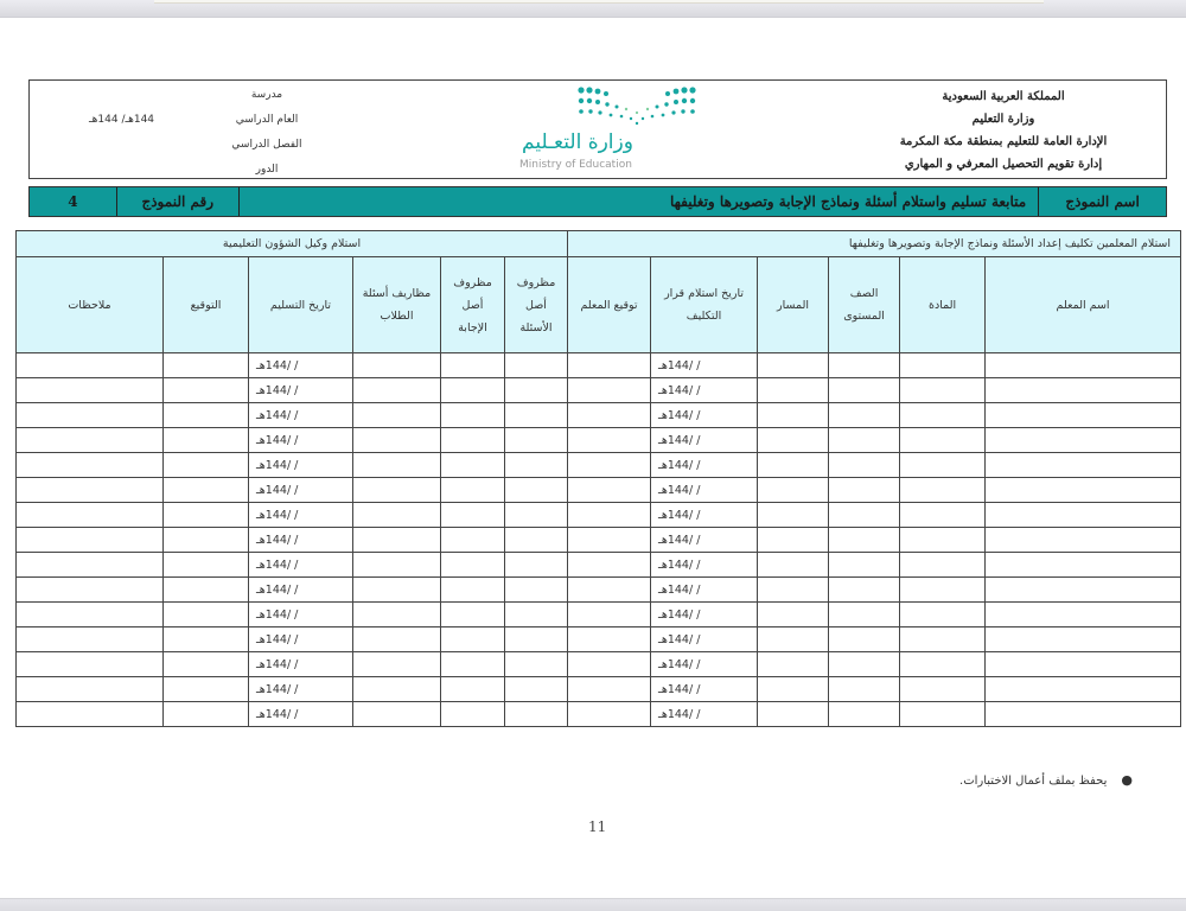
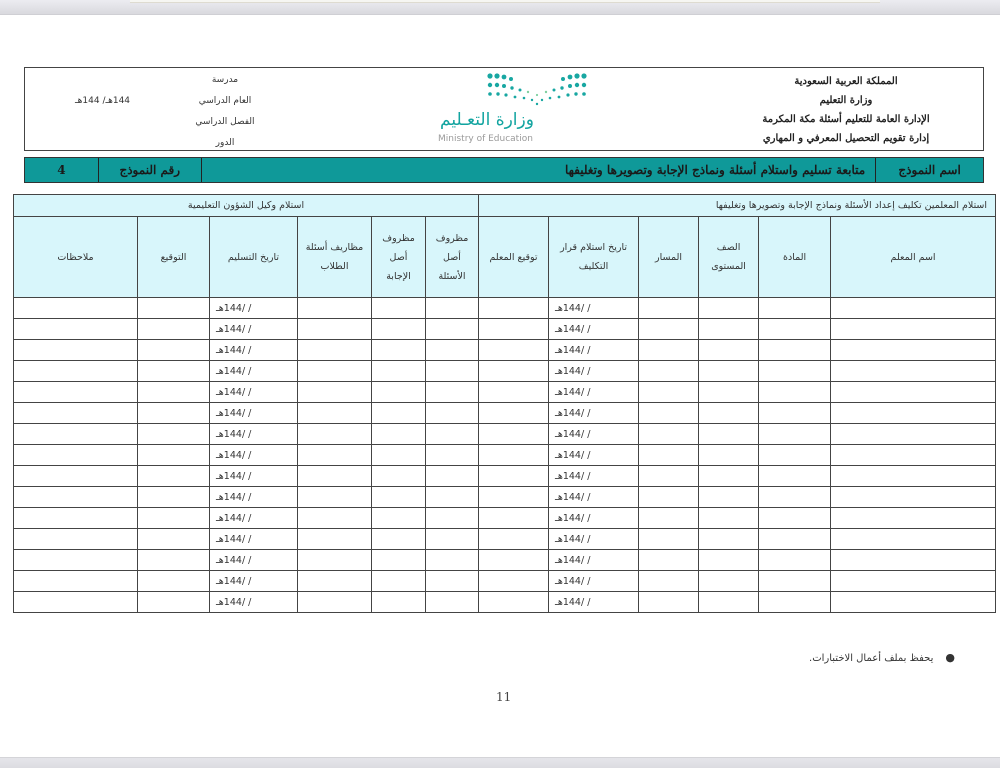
  المملكة العربية السعودية
  وزارة التعليم
- الإدارة العامة للتعليم بمنطقة مكة المكرمة
+ الإدارة العامة للتعليم أسئلة مكة المكرمة
  إدارة تقويم التحصيل المعرفي و المهاري
  وزارة التعـليم
  Ministry of Education
  مدرسة
  العام الدراسي
  الفصل الدراسي
  الدور
  144هـ/ 144هـ
  اسم النموذج
  متابعة تسليم واستلام أسئلة ونماذج الإجابة وتصويرها وتغليفها
  رقم النموذج
  4
  استلام المعلمين تكليف إعداد الأسئلة ونماذج الإجابة وتصويرها وتغليفها	استلام وكيل الشؤون التعليمية
  اسم المعلم	المادة	الصف المستوى	المسار	تاريخ استلام قرار التكليف	توقيع المعلم	مظروف أصل الأسئلة	مظروف أصل الإجابة	مظاريف أسئلة الطلاب	تاريخ التسليم	التوقيع	ملاحظات
  				/ /144هـ					/ /144هـ
  				/ /144هـ					/ /144هـ
  				/ /144هـ					/ /144هـ
  				/ /144هـ					/ /144هـ
  				/ /144هـ					/ /144هـ
  				/ /144هـ					/ /144هـ
  				/ /144هـ					/ /144هـ
  				/ /144هـ					/ /144هـ
  				/ /144هـ					/ /144هـ
  				/ /144هـ					/ /144هـ
  				/ /144هـ					/ /144هـ
  				/ /144هـ					/ /144هـ
  				/ /144هـ					/ /144هـ
  				/ /144هـ					/ /144هـ
  				/ /144هـ					/ /144هـ
  ●يحفظ بملف أعمال الاختبارات.
  11
